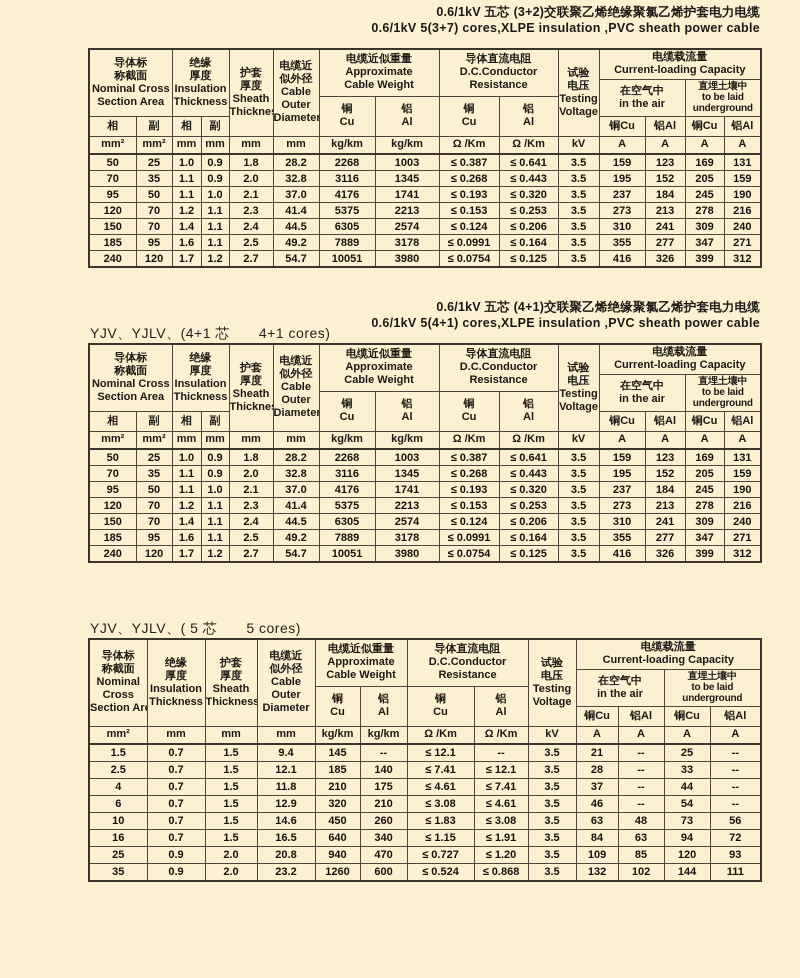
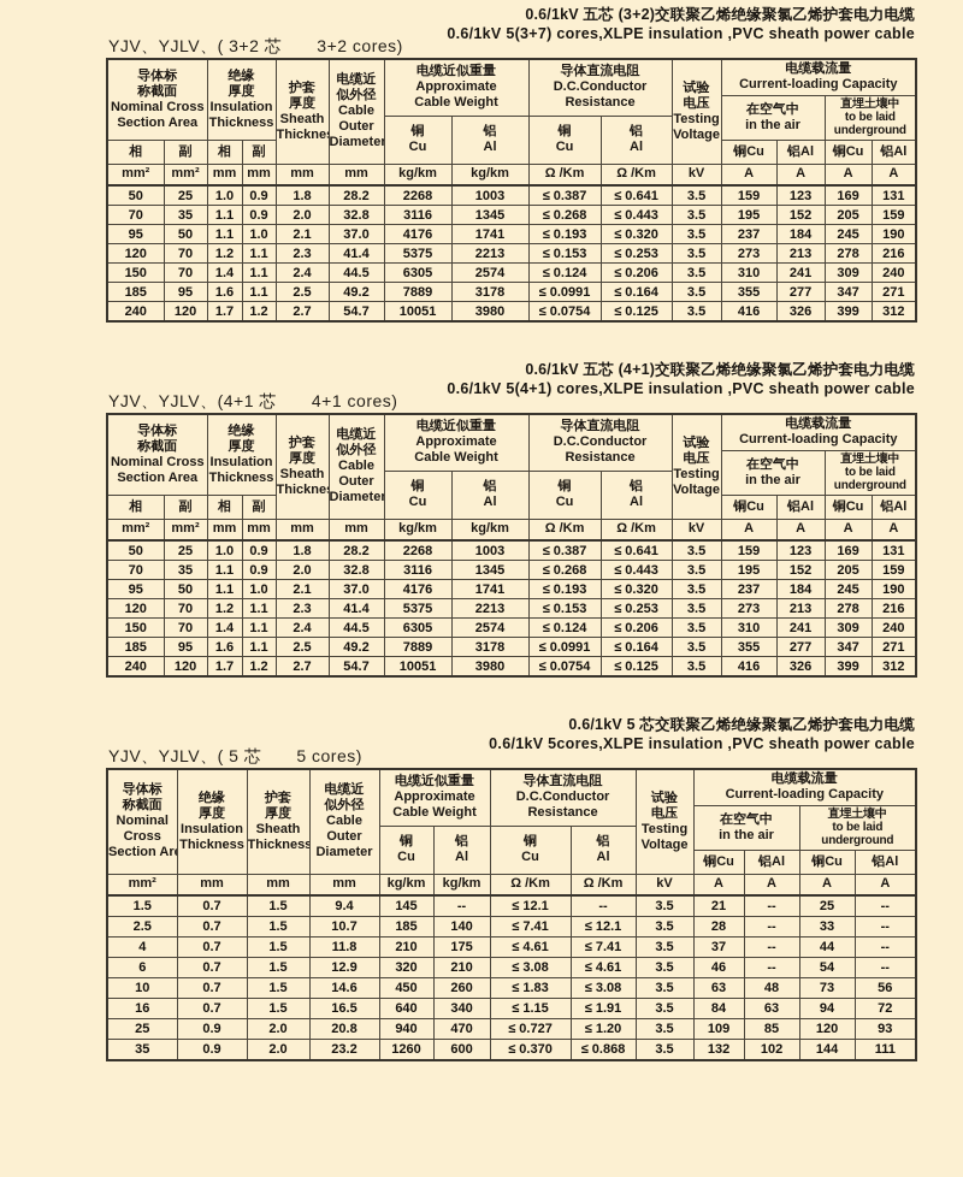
+ YJV、YJLV、( 3+2 芯 3+2 cores)
  0.6/1kV 五芯 (3+2)交联聚乙烯绝缘聚氯乙烯护套电力电缆
  0.6/1kV 5(3+7) cores,XLPE insulation ,PVC sheath power cable
  导体标称截面Nominal CrossSection Area	绝缘厚度InsulationThickness	护套厚度SheathThickne	电缆近似外径CableOuterDiameter	电缆近似重量ApproximateCable Weight	导体直流电阻D.C.ConductorResistance	试验电压TestingVoltage	电缆载流量Current-loading Capacity
  在空气中in the air	直埋土壤中to be laidunderground
  铜Cu	铝Al	铜Cu	铝Al
  相	副	相	副	铜Cu	铝Al	铜Cu	铝Al
  mm²	mm²	mm	mm	mm	mm	kg/km	kg/km	Ω /Km	Ω /Km	kV	A	A	A	A
  50	25	1.0	0.9	1.8	28.2	2268	1003	≤ 0.387	≤ 0.641	3.5	159	123	169	131
  70	35	1.1	0.9	2.0	32.8	3116	1345	≤ 0.268	≤ 0.443	3.5	195	152	205	159
  95	50	1.1	1.0	2.1	37.0	4176	1741	≤ 0.193	≤ 0.320	3.5	237	184	245	190
  120	70	1.2	1.1	2.3	41.4	5375	2213	≤ 0.153	≤ 0.253	3.5	273	213	278	216
  150	70	1.4	1.1	2.4	44.5	6305	2574	≤ 0.124	≤ 0.206	3.5	310	241	309	240
  185	95	1.6	1.1	2.5	49.2	7889	3178	≤ 0.0991	≤ 0.164	3.5	355	277	347	271
  240	120	1.7	1.2	2.7	54.7	10051	3980	≤ 0.0754	≤ 0.125	3.5	416	326	399	312
  YJV、YJLV、(4+1 芯 4+1 cores)
  0.6/1kV 五芯 (4+1)交联聚乙烯绝缘聚氯乙烯护套电力电缆
  0.6/1kV 5(4+1) cores,XLPE insulation ,PVC sheath power cable
  导体标称截面Nominal CrossSection Area	绝缘厚度InsulationThickness	护套厚度SheathThickne	电缆近似外径CableOuterDiameter	电缆近似重量ApproximateCable Weight	导体直流电阻D.C.ConductorResistance	试验电压TestingVoltage	电缆载流量Current-loading Capacity
  在空气中in the air	直埋土壤中to be laidunderground
  铜Cu	铝Al	铜Cu	铝Al
  相	副	相	副	铜Cu	铝Al	铜Cu	铝Al
  mm²	mm²	mm	mm	mm	mm	kg/km	kg/km	Ω /Km	Ω /Km	kV	A	A	A	A
  50	25	1.0	0.9	1.8	28.2	2268	1003	≤ 0.387	≤ 0.641	3.5	159	123	169	131
  70	35	1.1	0.9	2.0	32.8	3116	1345	≤ 0.268	≤ 0.443	3.5	195	152	205	159
  95	50	1.1	1.0	2.1	37.0	4176	1741	≤ 0.193	≤ 0.320	3.5	237	184	245	190
  120	70	1.2	1.1	2.3	41.4	5375	2213	≤ 0.153	≤ 0.253	3.5	273	213	278	216
  150	70	1.4	1.1	2.4	44.5	6305	2574	≤ 0.124	≤ 0.206	3.5	310	241	309	240
  185	95	1.6	1.1	2.5	49.2	7889	3178	≤ 0.0991	≤ 0.164	3.5	355	277	347	271
  240	120	1.7	1.2	2.7	54.7	10051	3980	≤ 0.0754	≤ 0.125	3.5	416	326	399	312
  YJV、YJLV、( 5 芯 5 cores)
+ 0.6/1kV 5 芯交联聚乙烯绝缘聚氯乙烯护套电力电缆
+ 0.6/1kV 5cores,XLPE insulation ,PVC sheath power cable
  导体标称截面NominalCrossSection Ar	绝缘厚度InsulationThickness	护套厚度SheathThickness	电缆近似外径CableOuterDiameter	电缆近似重量ApproximateCable Weight	导体直流电阻D.C.ConductorResistance	试验电压TestingVoltage	电缆载流量Current-loading Capacity
  在空气中in the air	直埋土壤中to be laidunderground
  铜Cu	铝Al	铜Cu	铝Al
  铜Cu	铝Al	铜Cu	铝Al
  mm²	mm	mm	mm	kg/km	kg/km	Ω /Km	Ω /Km	kV	A	A	A	A
  1.5	0.7	1.5	9.4	145	--	≤ 12.1	--	3.5	21	--	25	--
- 2.5	0.7	1.5	12.1	185	140	≤ 7.41	≤ 12.1	3.5	28	--	33	--
+ 2.5	0.7	1.5	10.7	185	140	≤ 7.41	≤ 12.1	3.5	28	--	33	--
  4	0.7	1.5	11.8	210	175	≤ 4.61	≤ 7.41	3.5	37	--	44	--
  6	0.7	1.5	12.9	320	210	≤ 3.08	≤ 4.61	3.5	46	--	54	--
  10	0.7	1.5	14.6	450	260	≤ 1.83	≤ 3.08	3.5	63	48	73	56
  16	0.7	1.5	16.5	640	340	≤ 1.15	≤ 1.91	3.5	84	63	94	72
  25	0.9	2.0	20.8	940	470	≤ 0.727	≤ 1.20	3.5	109	85	120	93
- 35	0.9	2.0	23.2	1260	600	≤ 0.524	≤ 0.868	3.5	132	102	144	111
+ 35	0.9	2.0	23.2	1260	600	≤ 0.370	≤ 0.868	3.5	132	102	144	111
